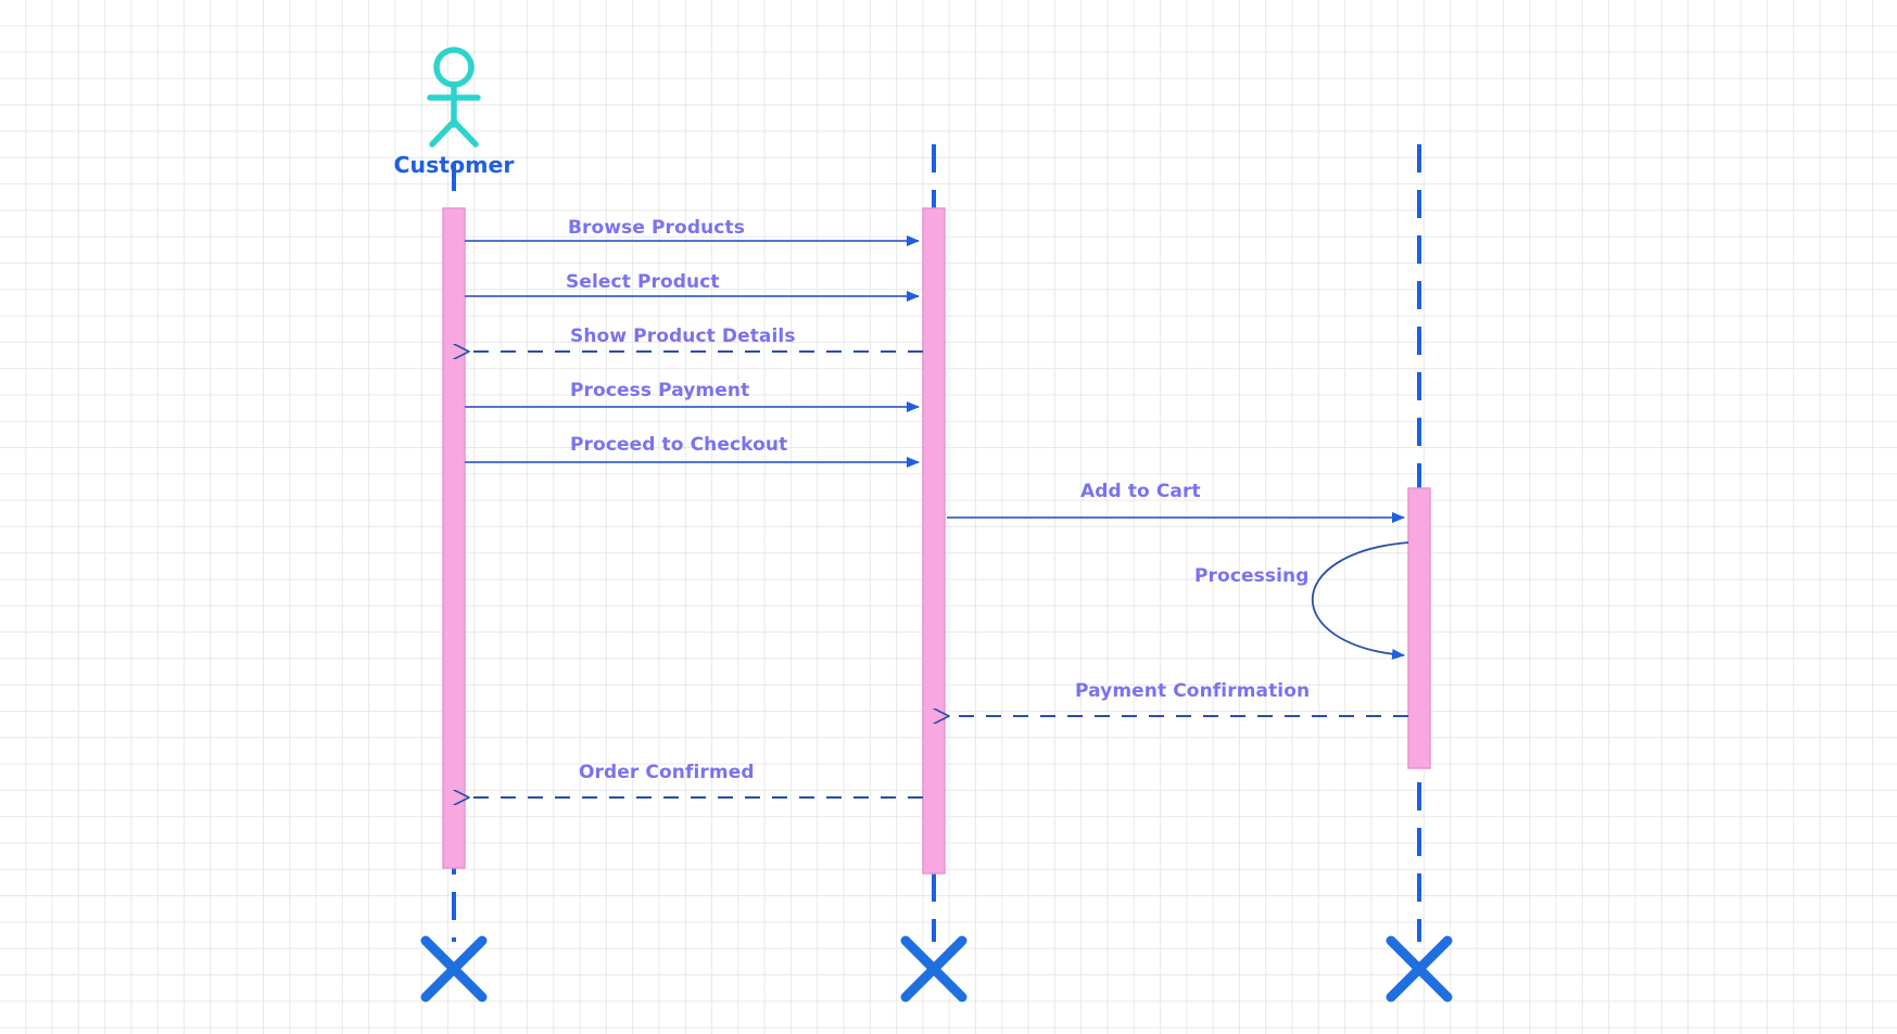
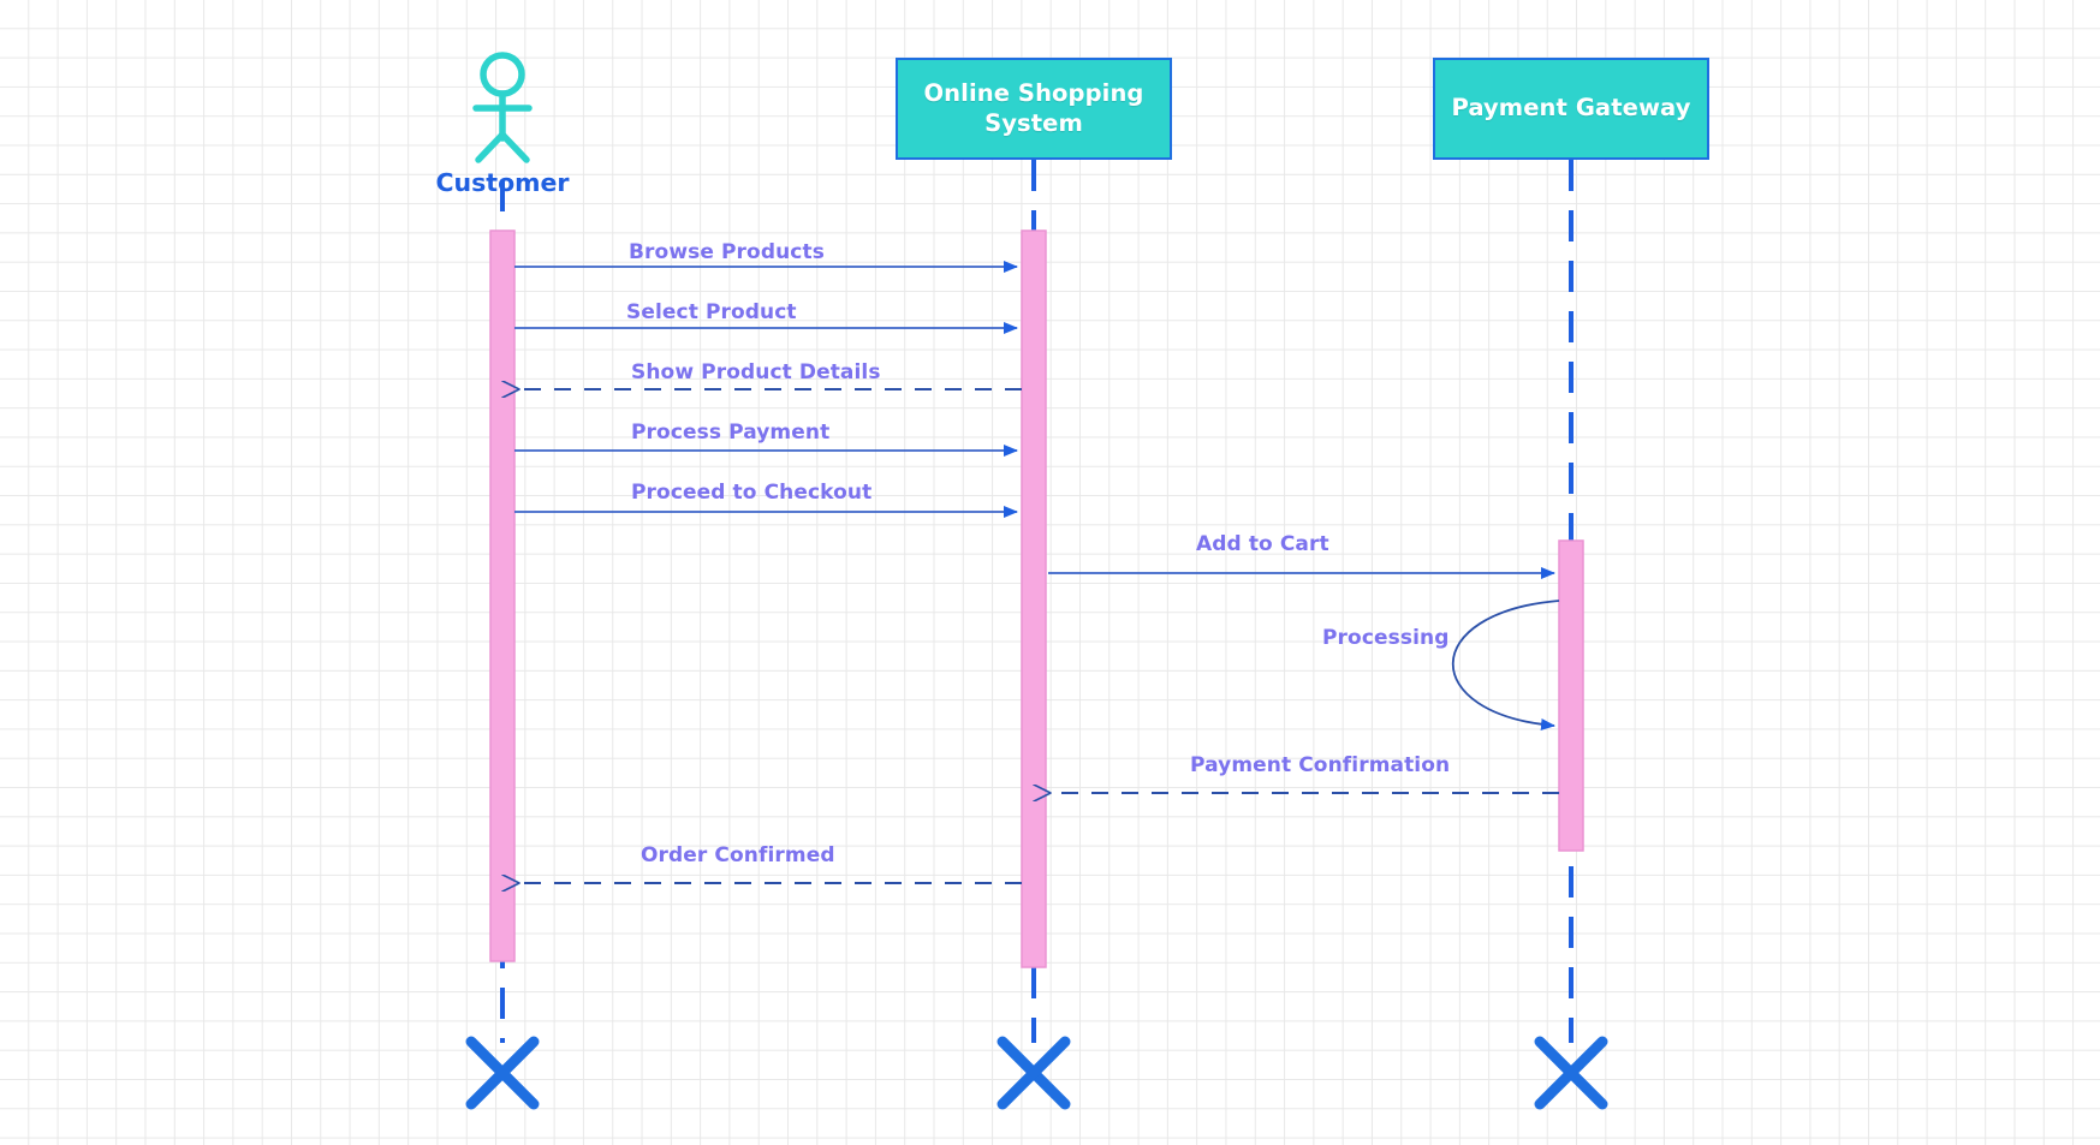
+ Online Shopping System
+ Payment Gateway
  Customer
  Browse Products
  Select Product
  Show Product Details
  Process Payment
  Proceed to Checkout
  Add to Cart
  Processing
  Payment Confirmation
  Order Confirmed
